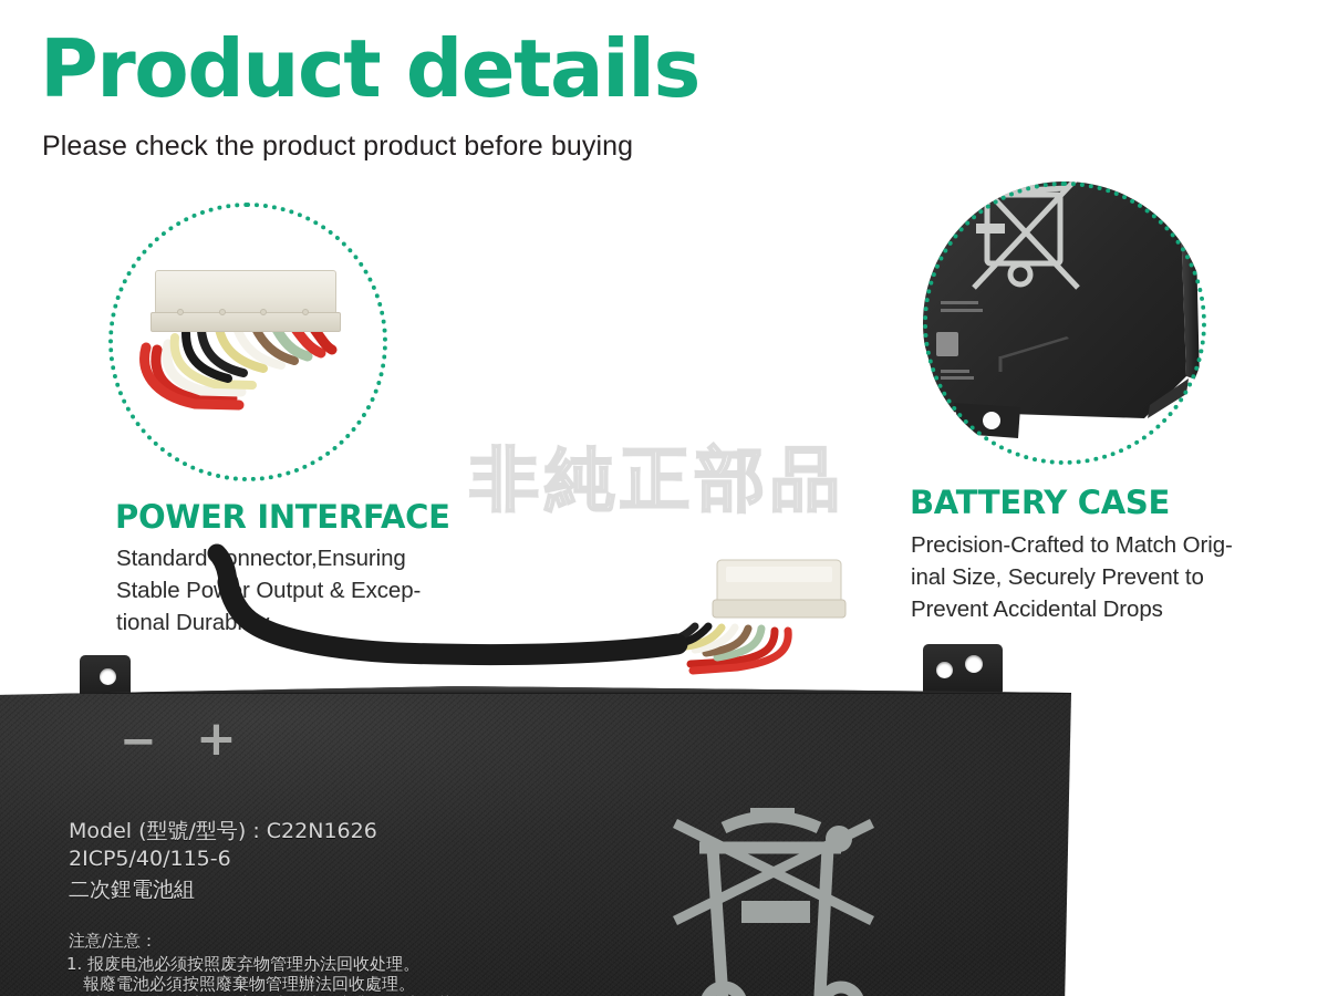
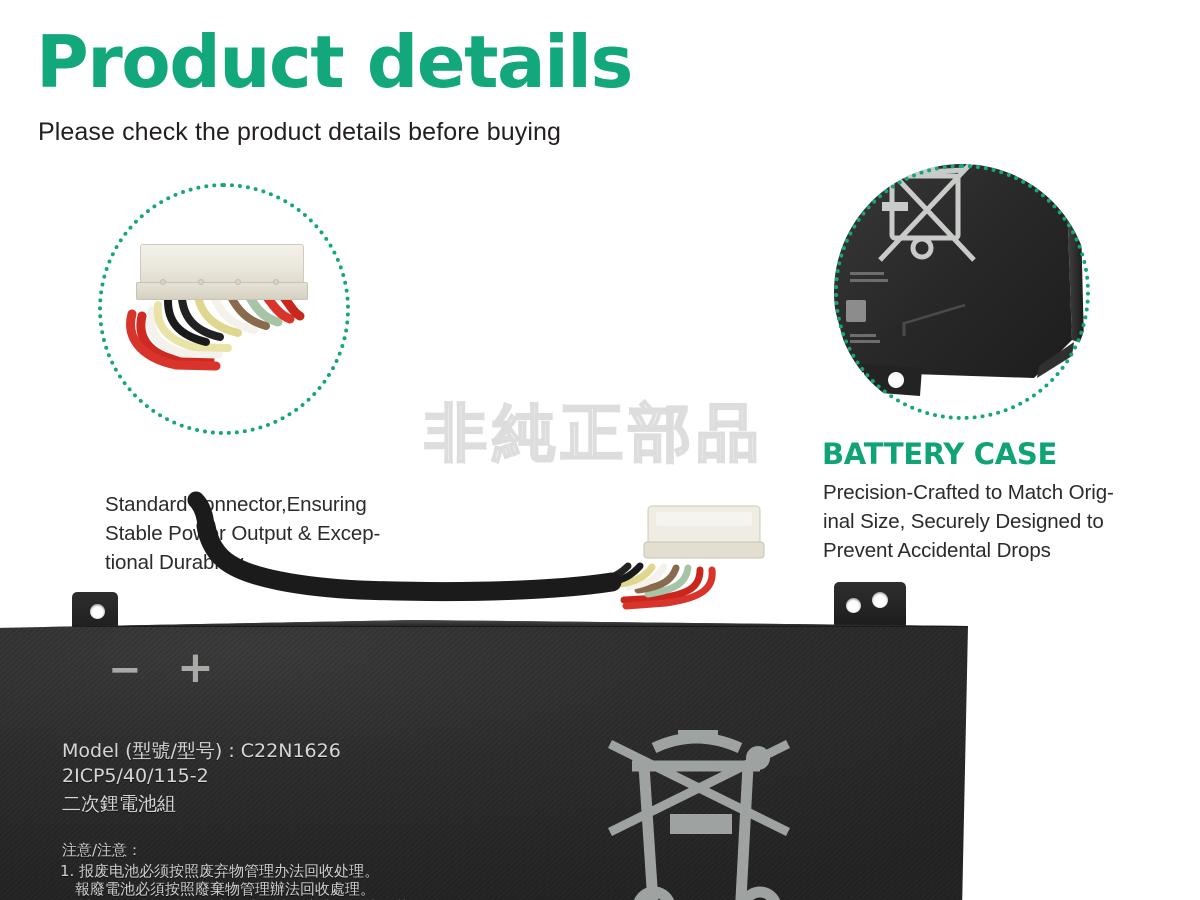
  Product details
- Please check the product product before buying
+ Please check the product details before buying
- POWER INTERFACE
  Standardnnector,Ensuring
  Stable Por Output & Excep-
  BATTERY CASE
  Precision-Crafted to Match Orig-
- inal Size, Securely Prevent to
+ inal Size, Securely Designed to
  Prevent Accidental Drops
  非純正部品
  −
  +
  Model (型號/型号) : C22N1626
- 2ICP5/40/115-6
+ 2ICP5/40/115-2
  二次鋰電池組
  注意/注意：
  1. 报废电池必须按照废弃物管理办法回收处理。
  報廢電池必須按照廢棄物管理辦法回收處理。
